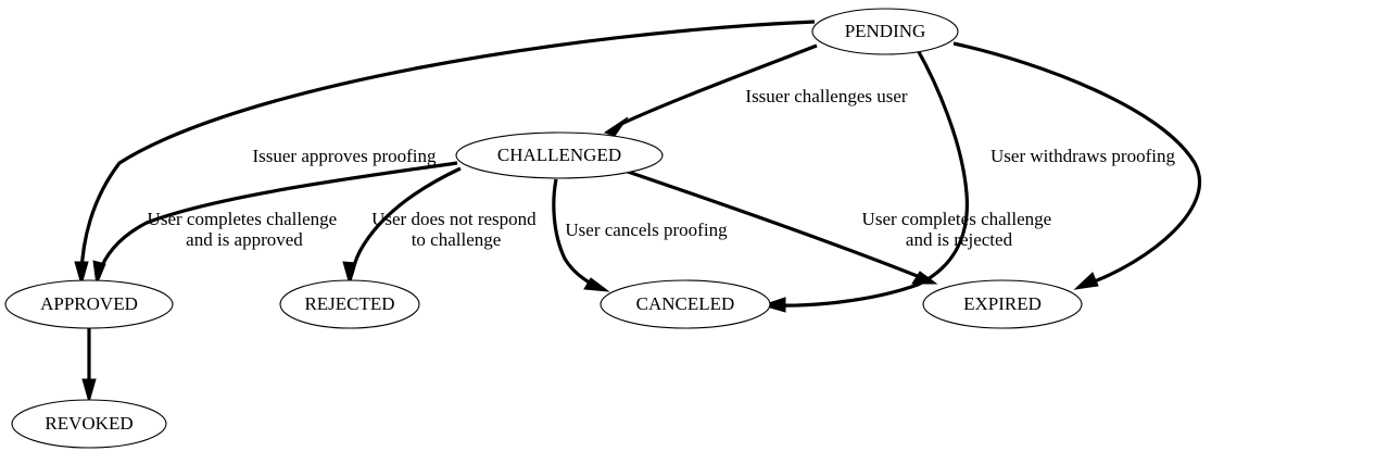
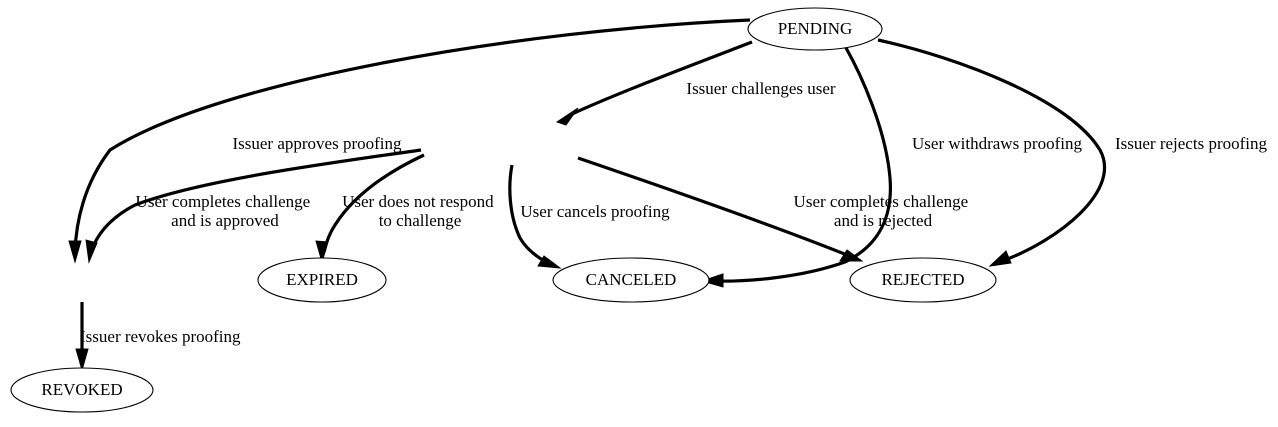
  Issuer challenges user
  Issuer approves proofing
  User completes challenge and is approved
  User does not respond to challenge
  User cancels proofing
  User complets challenge and is rejected
  User withdraws proofing
+ Issuer rejects proofing
+ Issuer revokes proofing
  PENDING
- CHALLENGED
- APPROVED
- REJECTED
+ EXPIRED
  CANCELED
- EXPIRED
+ REJECTED
  REVOKED
